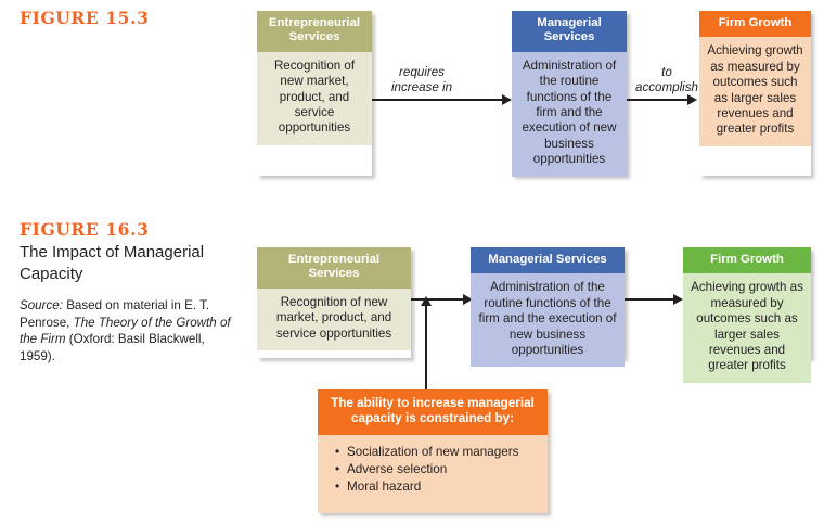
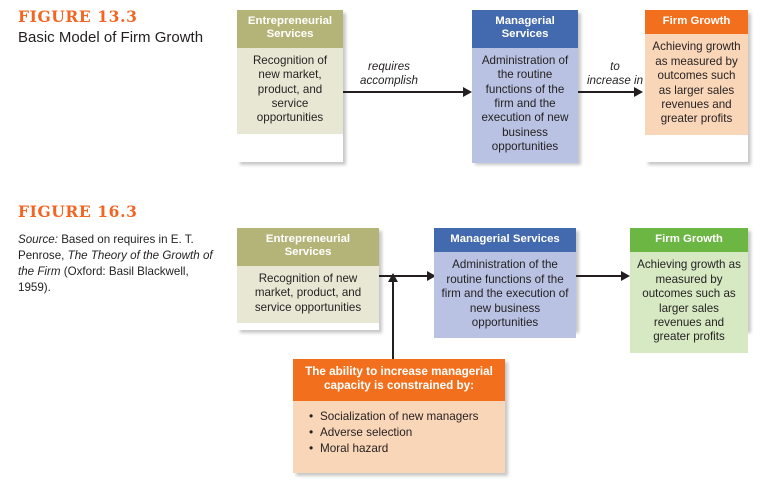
- FIGURE 15.3
+ FIGURE 13.3
+ Basic Model of Firm Growth
  Entrepreneurial Services
  Recognition of new market, product, and service opportunities
  requires
- increase in
+ accomplish
  Managerial Services
  Administration of the routine functions of the firm and the execution of new business opportunities
  to
- accomplish
+ increase in
  Firm Growth
  Achieving growth as measured by outcomes such as larger sales revenues and greater profits
  FIGURE 16.3
- The Impact of Managerial Capacity
- Source: Based on material in E. T. Penrose, The Theory of the Growth of the Firm (Oxford: Basil Blackwell, 1959).
+ Source: Based on requires in E. T. Penrose, The Theory of the Growth of the Firm (Oxford: Basil Blackwell, 1959).
  Entrepreneurial Services
  Recognition of new market, product, and service opportunities
  Managerial Services
  Administration of the routine functions of the firm and the execution of new business opportunities
  Firm Growth
  Achieving growth as measured by outcomes such as larger sales revenues and greater profits
  The ability to increase managerial capacity is constrained by:
  Socialization of new managers
  Adverse selection
  Moral hazard
